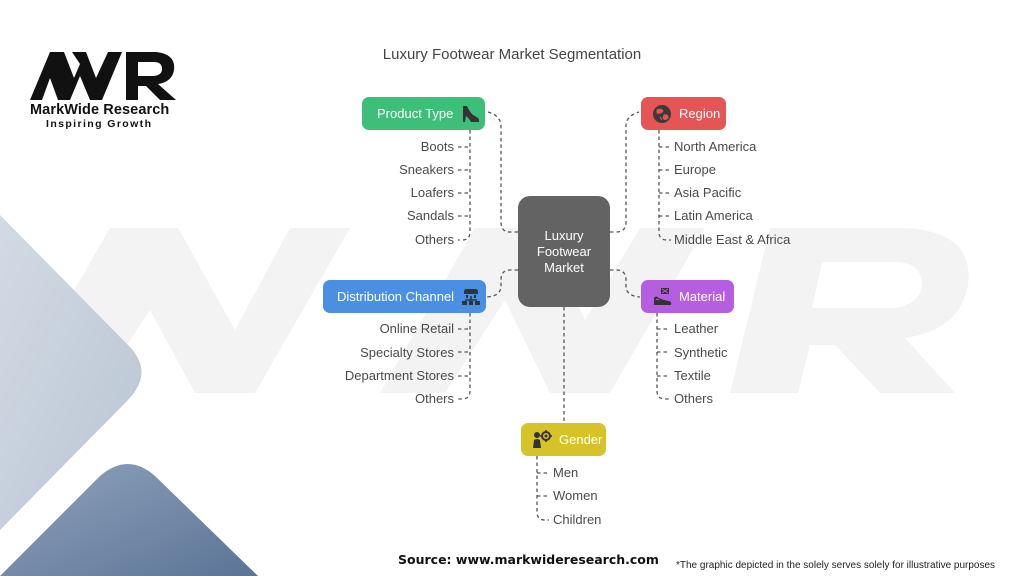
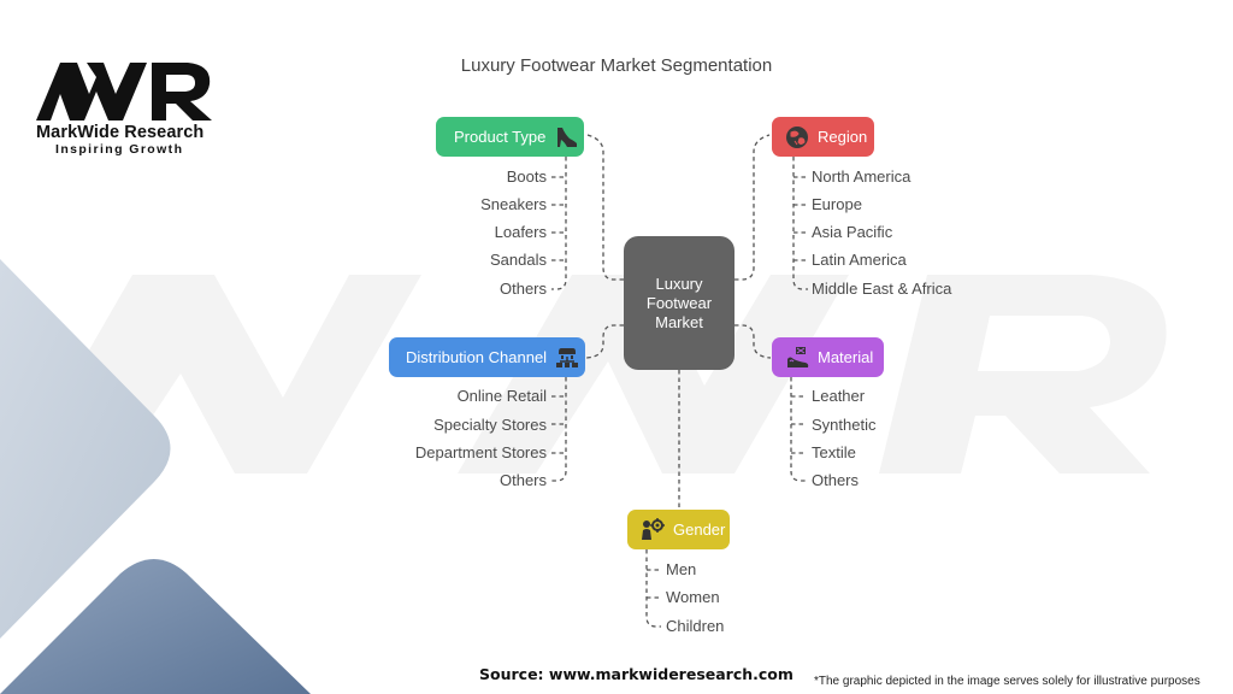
  MarkWide Research
  Inspiring Growth
  Luxury Footwear Market Segmentation
  Luxury Footwear Market
  Product Type
  Boots
  Sneakers
  Loafers
  Sandals
  Others
  Region
  North America
  Europe
  Asia Pacific
  Latin America
  Middle East & Africa
  Distribution Channel
  Online Retail
  Specialty Stores
  Department Stores
  Others
  Material
  Leather
  Synthetic
  Textile
  Others
  Gender
  Men
  Women
  Children
  Source: www.markwideresearch.com
- *The graphic depicted in the solely serves solely for illustrative purposes
+ *The graphic depicted in the image serves solely for illustrative purposes
